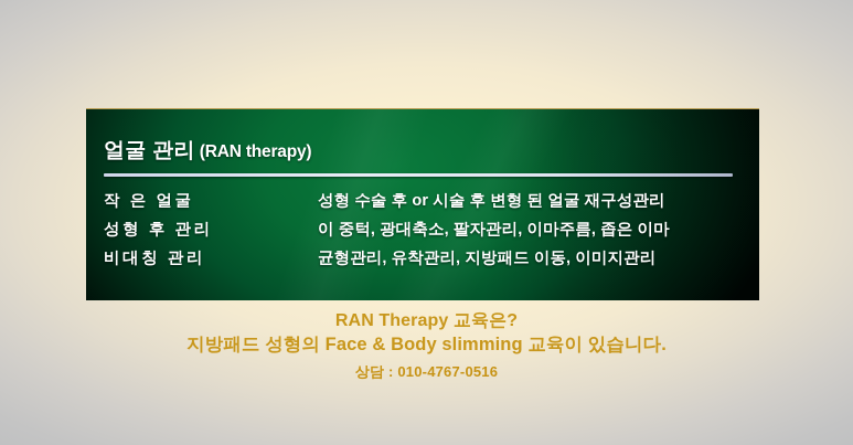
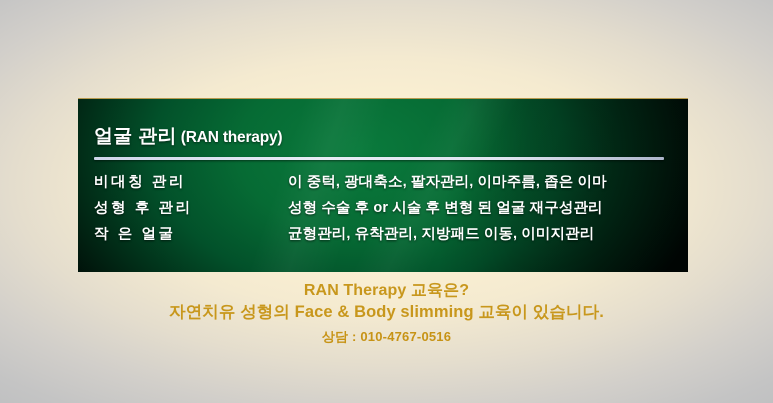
  얼굴 관리 (RAN therapy)
- 작 은 얼굴
+ 비대칭 관리
- 성형 수술 후 or 시술 후 변형 된 얼굴 재구성관리
+ 이 중턱, 광대축소, 팔자관리, 이마주름, 좁은 이마
  성형 후 관리
- 이 중턱, 광대축소, 팔자관리, 이마주름, 좁은 이마
+ 성형 수술 후 or 시술 후 변형 된 얼굴 재구성관리
- 비대칭 관리
+ 작 은 얼굴
  균형관리, 유착관리, 지방패드 이동, 이미지관리
  RAN Therapy 교육은?
- 지방패드 성형의 Face & Body slimming 교육이 있습니다.
+ 자연치유 성형의 Face & Body slimming 교육이 있습니다.
  상담 : 010-4767-0516
